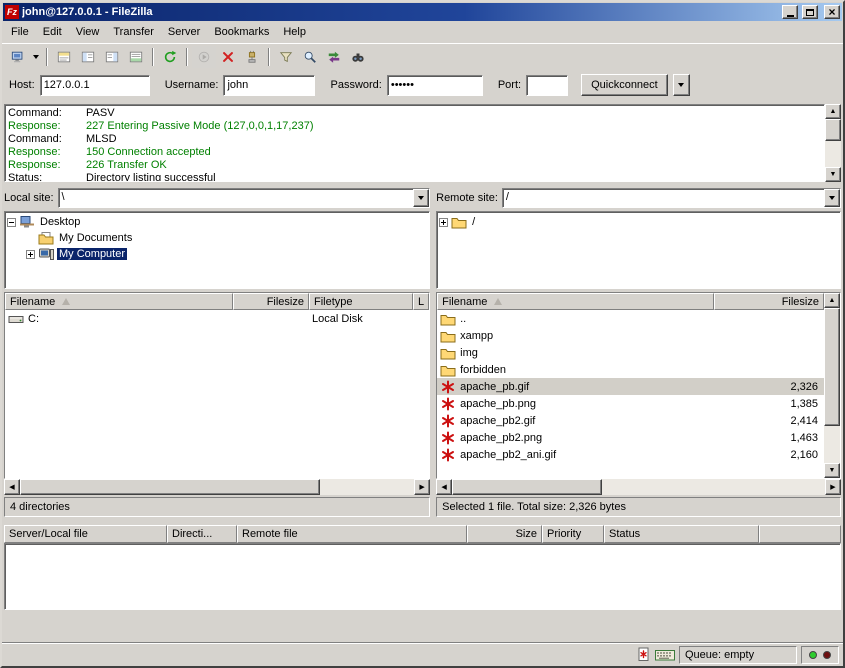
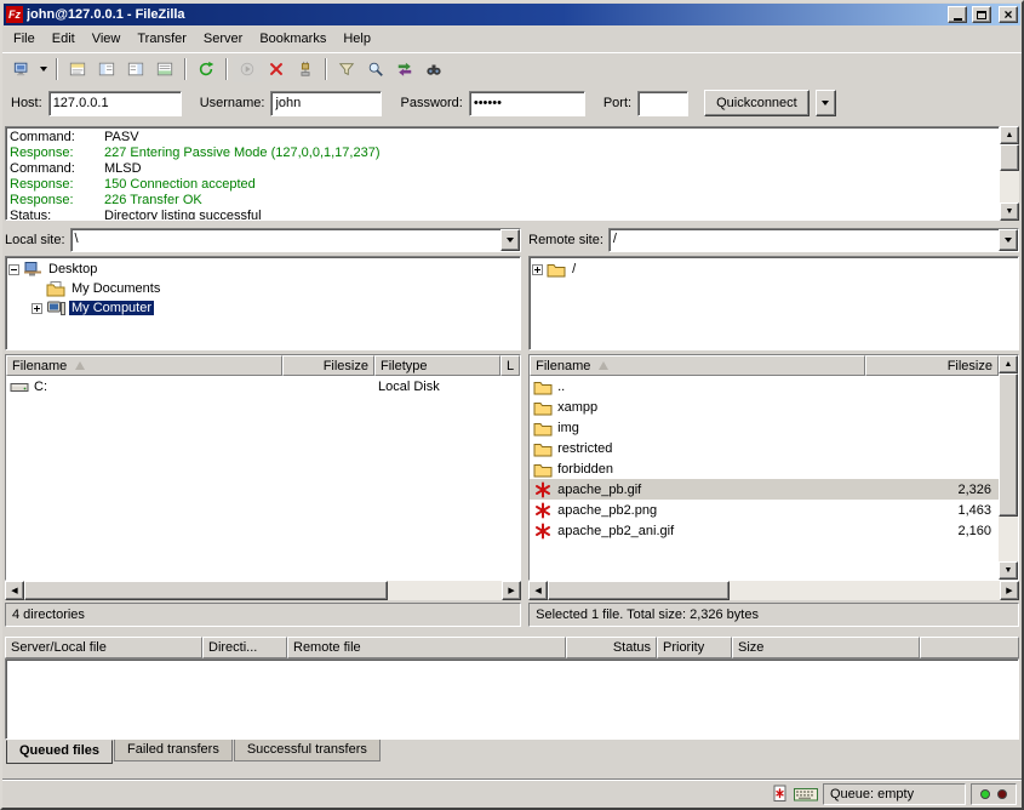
  john@127.0.0.1 - FileZilla
  File
  Edit
  View
  Transfer
  Server
  Bookmarks
  Help
  Host:
  127.0.0.1
  Username:
  john
  Password:
  ••••••
  Port:
  Quickconnect
  Command:
  PASV
  Response:
  227 Entering Passive Mode (127,0,0,1,17,237)
  Command:
  MLSD
  Response:
  150 Connection accepted
  Response:
  226 Transfer OK
  Status:
  Directory listing successful
  Local site:
  \
  Desktop
  My Documents
  My Computer
  Filename
  Filesize
  Filetype
  L
  C:
  Local Disk
  4 directories
  Remote site:
  /
  /
  Filename
  Filesize
  ..
  xampp
  img
+ restricted
  forbidden
  apache_pb.gif
  2,326
- apache_pb.png
- 1,385
- apache_pb2.gif
- 2,414
  apache_pb2.png
  1,463
  apache_pb2_ani.gif
  2,160
  Selected 1 file. Total size: 2,326 bytes
  Server/Local file
  Directi...
  Remote file
- Size
+ Status
  Priority
- Status
+ Size
+ Queued files
+ Failed transfers
+ Successful transfers
  Queue: empty
